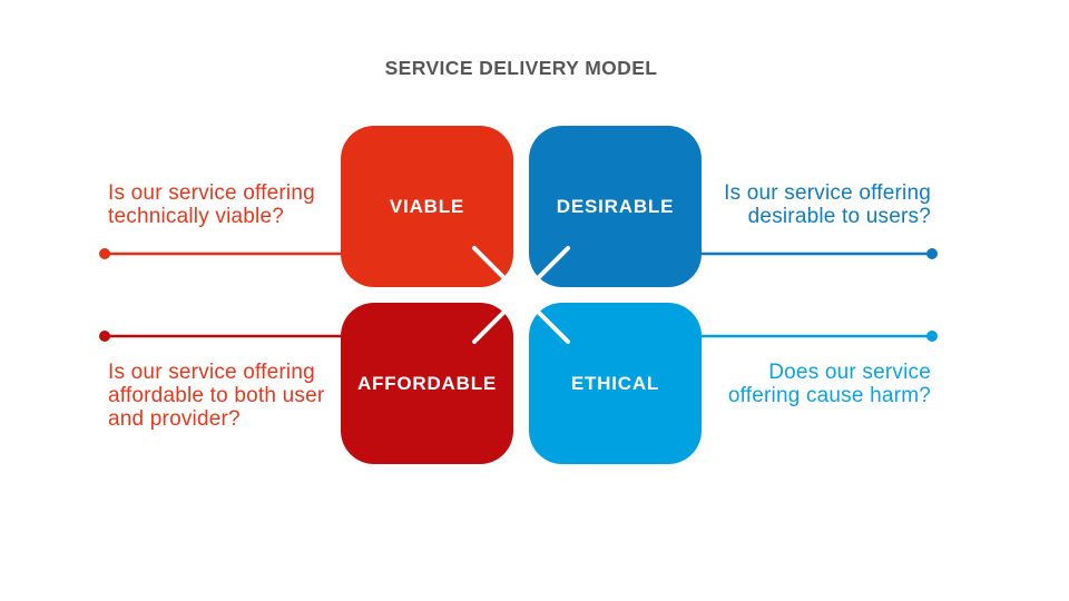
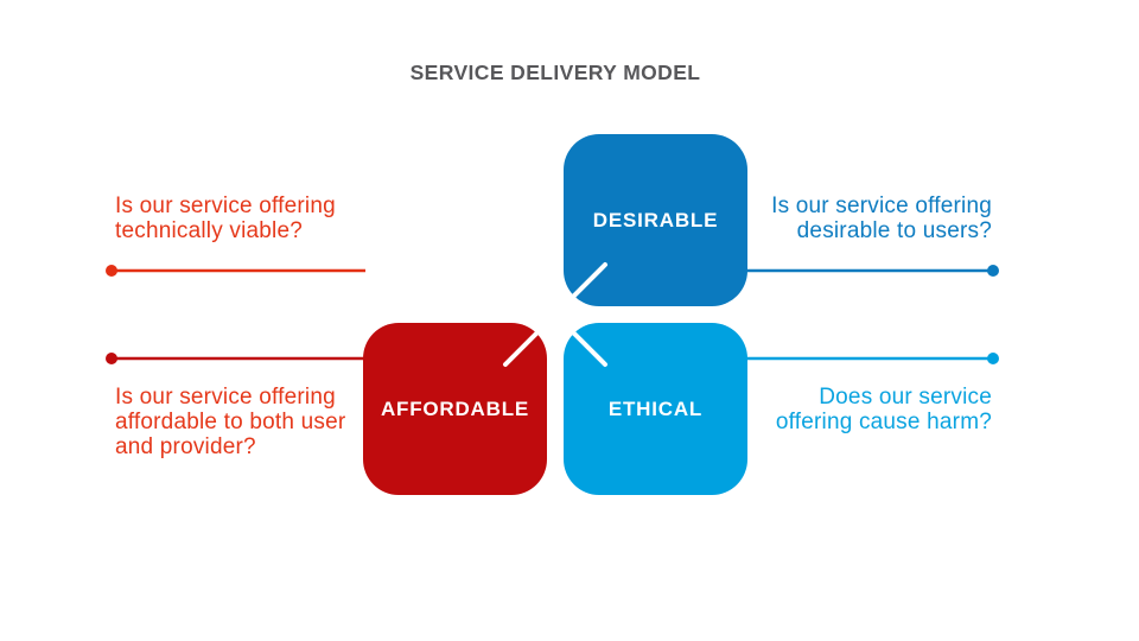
  SERVICE DELIVERY MODEL
- VIABLE
  DESIRABLE
  AFFORDABLE
  ETHICAL
  Is our service offering
  technically viable?
  Is our service offering
  desirable to users?
  Is our service offering
  affordable to both user
  and provider?
  Does our service
  offering cause harm?
